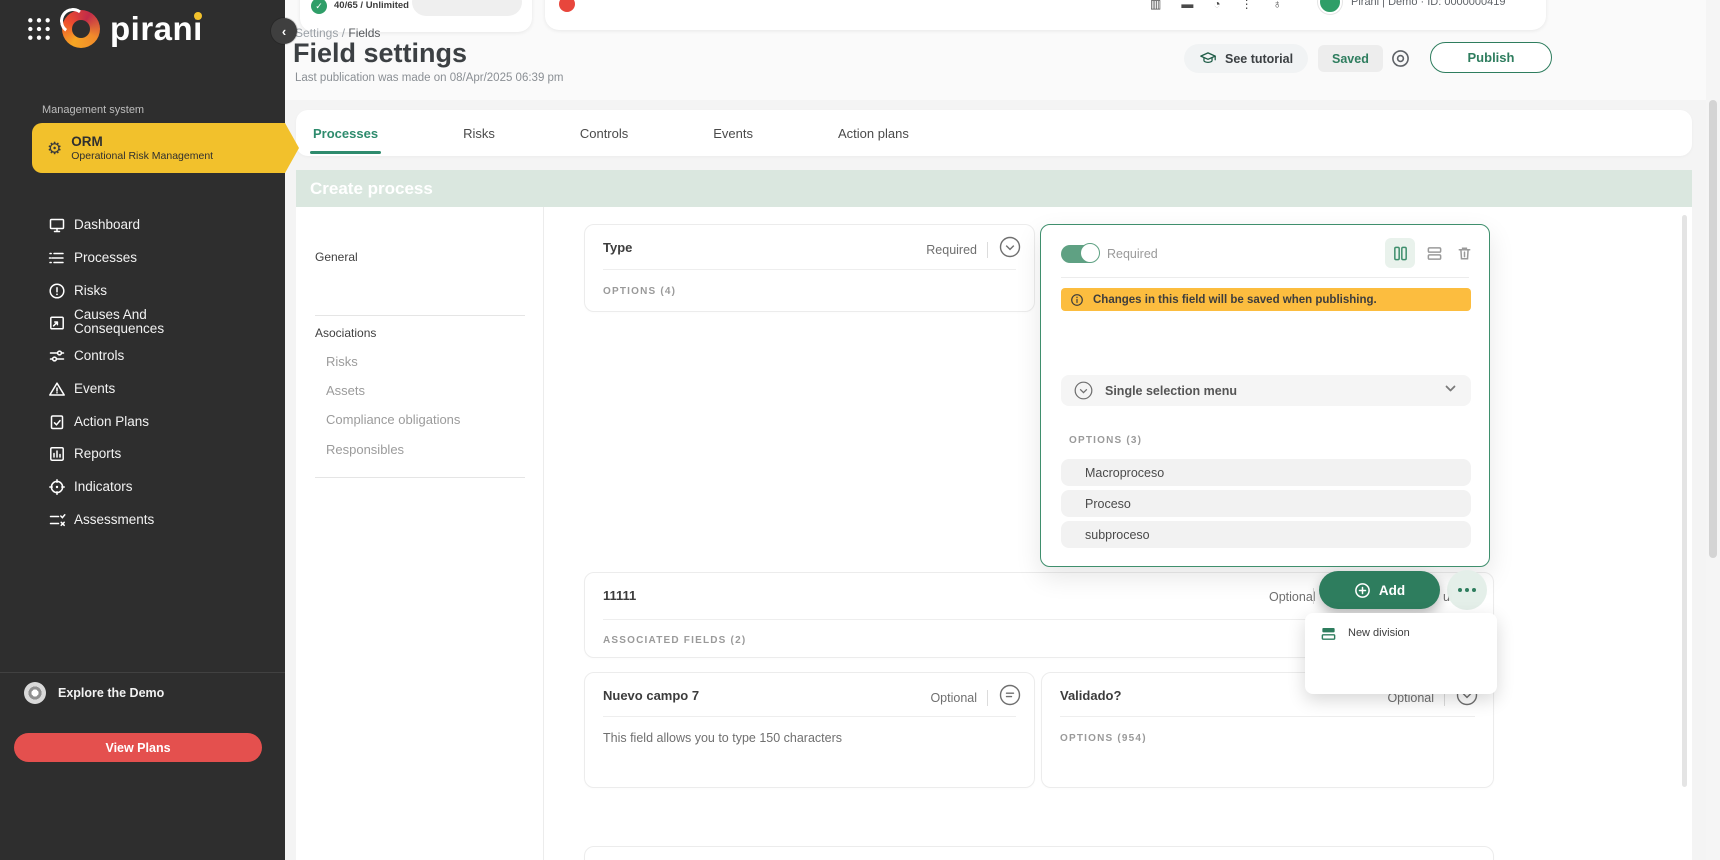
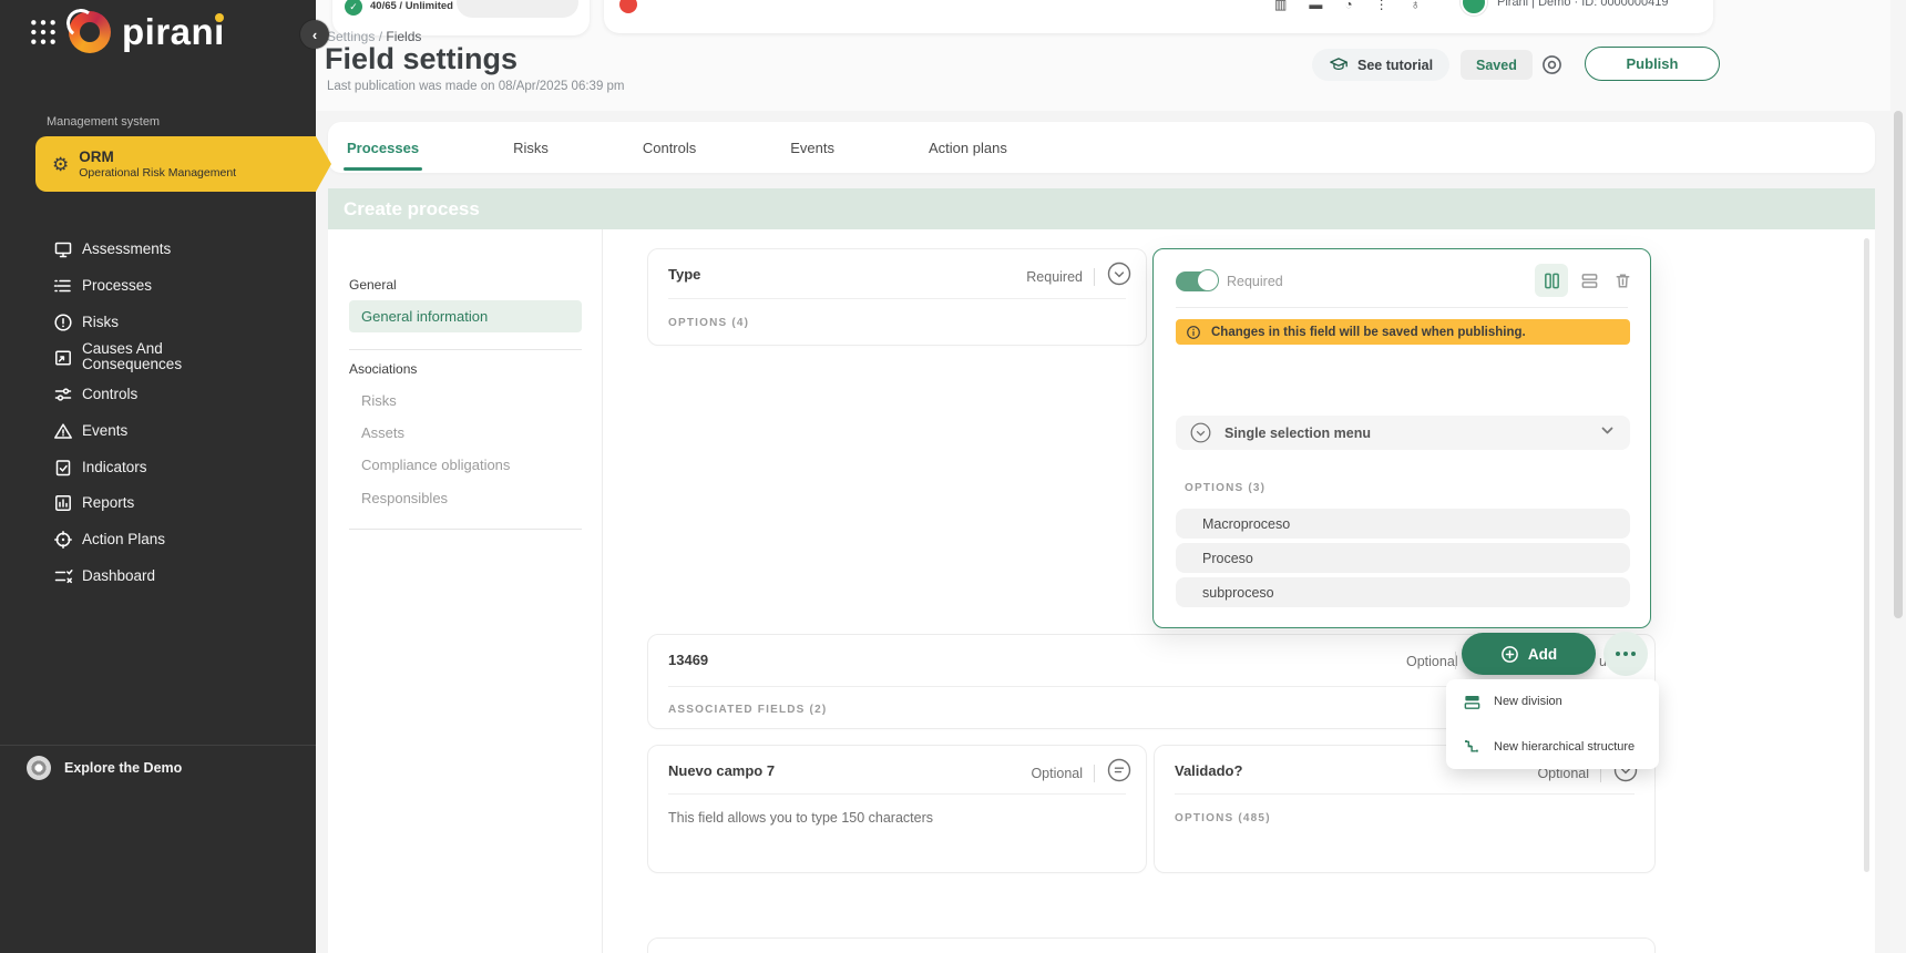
  ✓
  40/65 / Unlimited
  ▥
  ▬
  ◔
  ⋮
  ♁
  Pirani | Demo · ID: 0000000419
  pirani
  Management system
  ⚙
  ORM
  Operational Risk Management
- Dashboard
+ Assessments
  Processes
  Risks
  Causes And Consequences
  Controls
  Events
- Action Plans
+ Indicators
  Reports
- Indicators
+ Action Plans
- Assessments
+ Dashboard
  Explore the Demo
- View Plans
  ‹
  Settings / Fields
  Field settings
  Last publication was made on 08/Apr/2025 06:39 pm
  See tutorial
  Saved
  Publish
  Processes
  Risks
  Controls
  Events
  Action plans
  Create process
  General
+ General information
  Asociations
  Risks
  Assets
  Compliance obligations
  Responsibles
  Type
  Required
  OPTIONS (4)
  Required
  Changes in this field will be saved when publishing.
  Single selection menu
  OPTIONS (3)
  Macroproceso
  Proceso
  subproceso
- 11111
+ 13469
  Optional
  ASSOCIATED FIELDS (2)
  Add
  New division
+ New hierarchical structure
  Nuevo campo 7
  Optional
  This field allows you to type 150 characters
  Validado?
  Optional
- OPTIONS (954)
+ OPTIONS (485)
